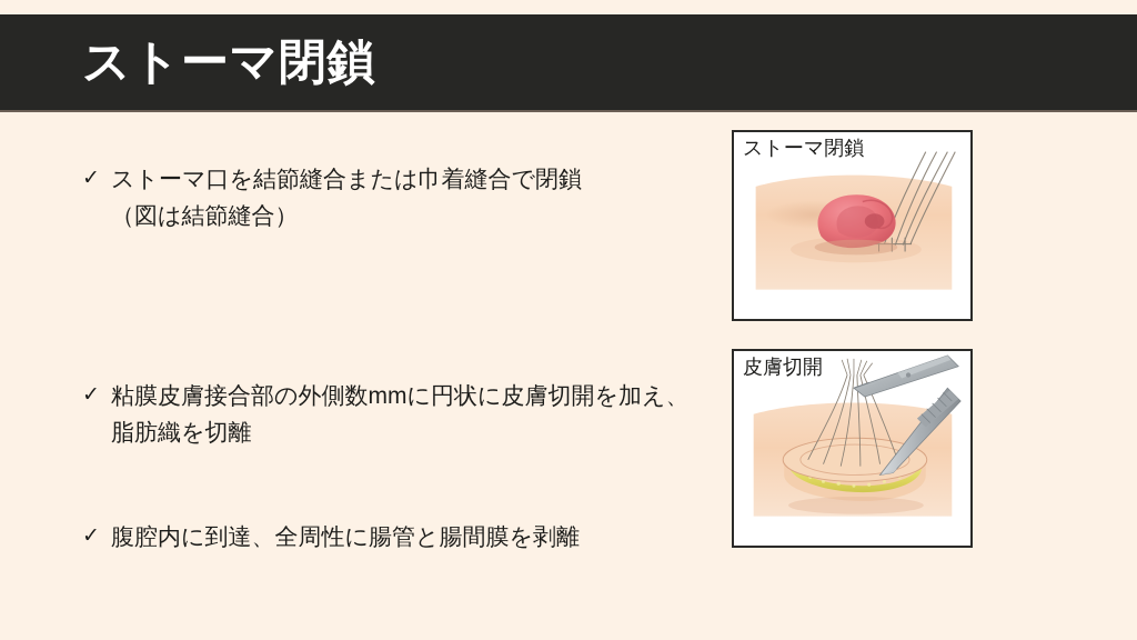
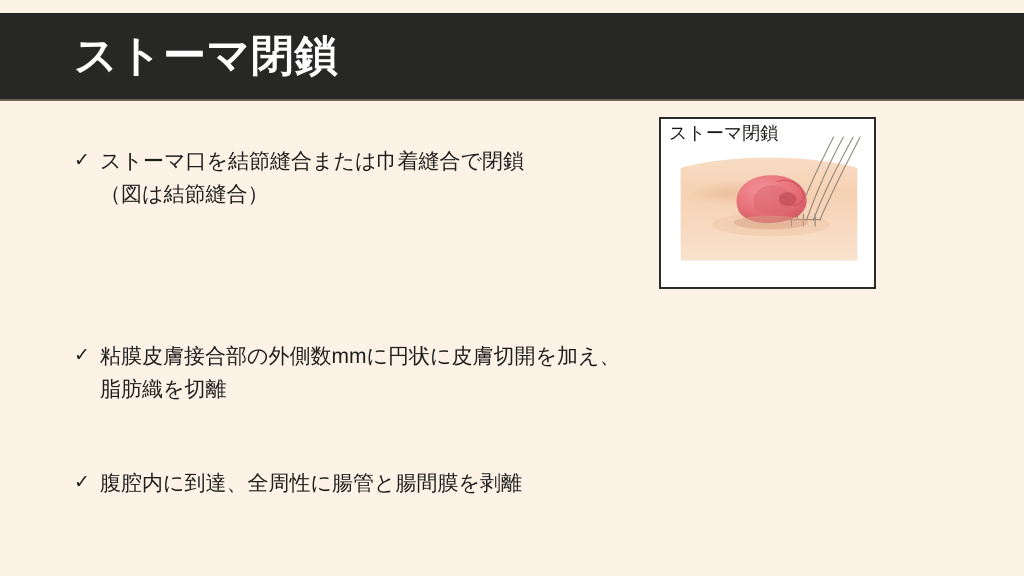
  ストーマ閉鎖
  ✓
  ストーマ口を結節縫合または巾着縫合で閉鎖
  （図は結節縫合）
  ✓
  粘膜皮膚接合部の外側数mmに円状に皮膚切開を加え、
  脂肪織を切離
  ✓
  腹腔内に到達、全周性に腸管と腸間膜を剥離
  ストーマ閉鎖
- 皮膚切開
